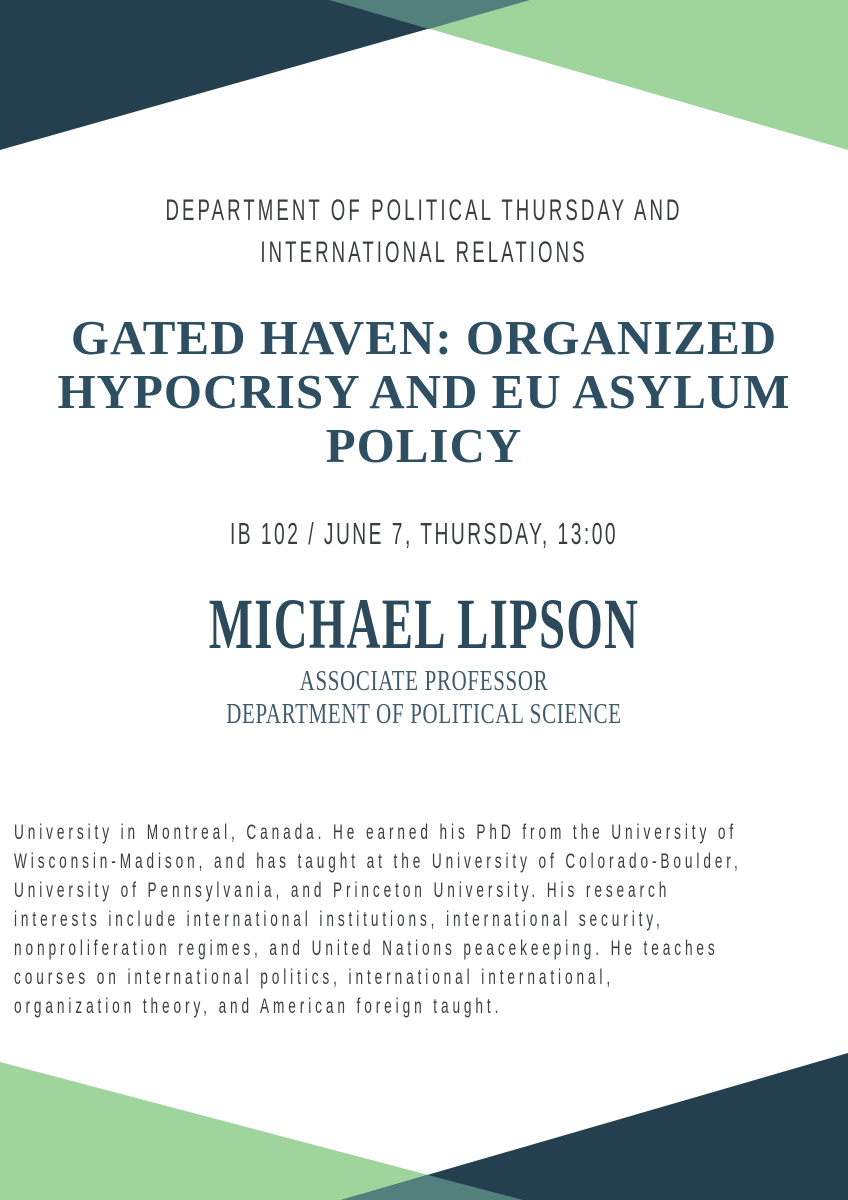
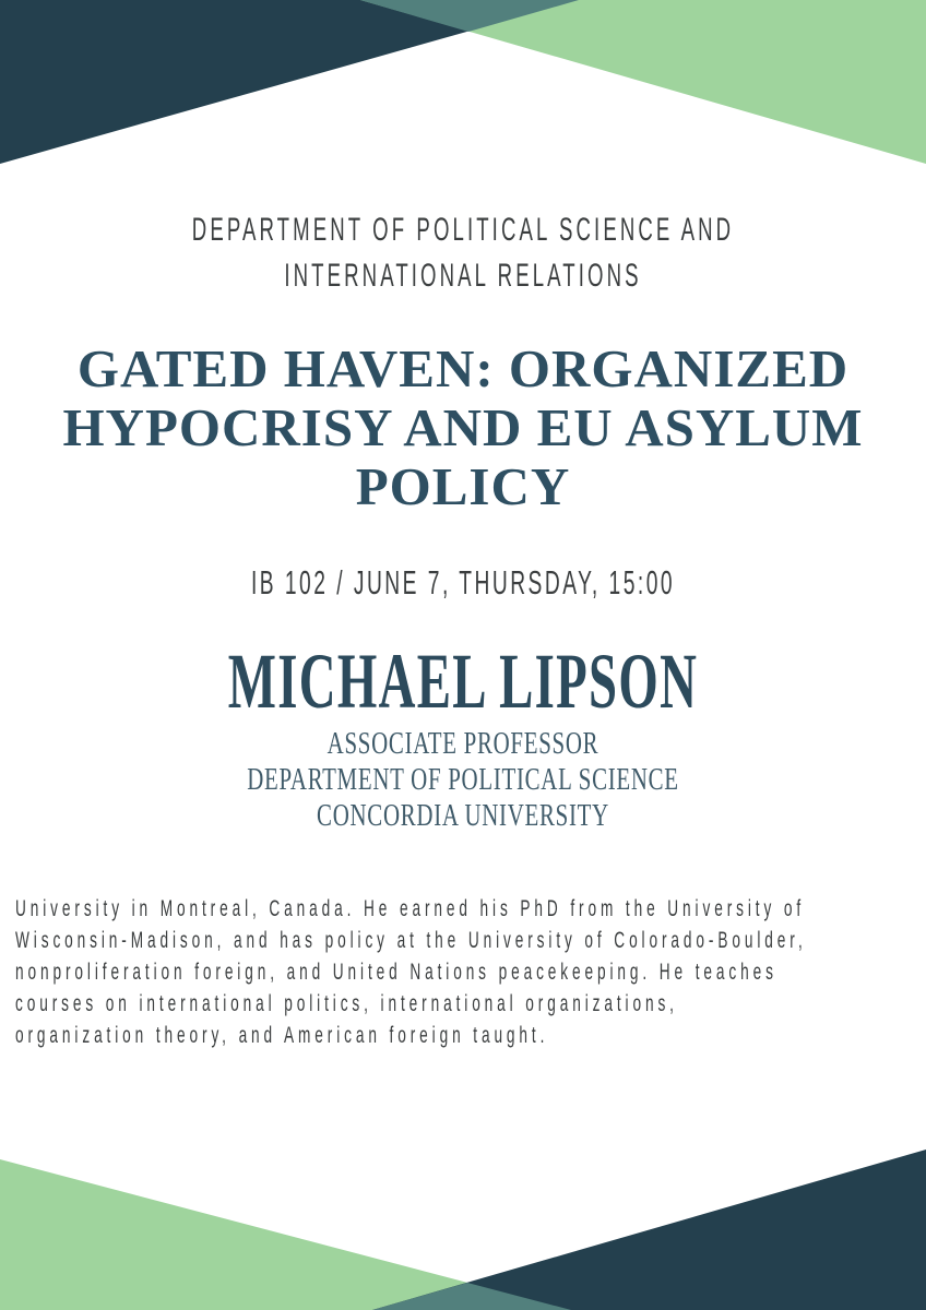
- DEPARTMENT OF POLITICAL THURSDAY AND
+ DEPARTMENT OF POLITICAL SCIENCE AND
  INTERNATIONAL RELATIONS
  GATED HAVEN: ORGANIZED
  HYPOCRISY AND EU ASYLUM
  POLICY
- IB 102 / JUNE 7, THURSDAY, 13:00
+ IB 102 / JUNE 7, THURSDAY, 15:00
  MICHAEL LIPSON
  ASSOCIATE PROFESSOR
  DEPARTMENT OF POLITICAL SCIENCE
+ CONCORDIA UNIVERSITY
  University in Montreal, Canada. He earned his PhD from the University of
- Wisconsin-Madison, and has taught at the University of Colorado-Boulder,
+ Wisconsin-Madison, and has policy at the University of Colorado-Boulder,
- University of Pennsylvania, and Princeton University. His research
- interests include international institutions, international security,
- nonproliferation regimes, and United Nations peacekeeping. He teaches
+ nonproliferation foreign, and United Nations peacekeeping. He teaches
- courses on international politics, international international,
+ courses on international politics, international organizations,
  organization theory, and American foreign taught.
